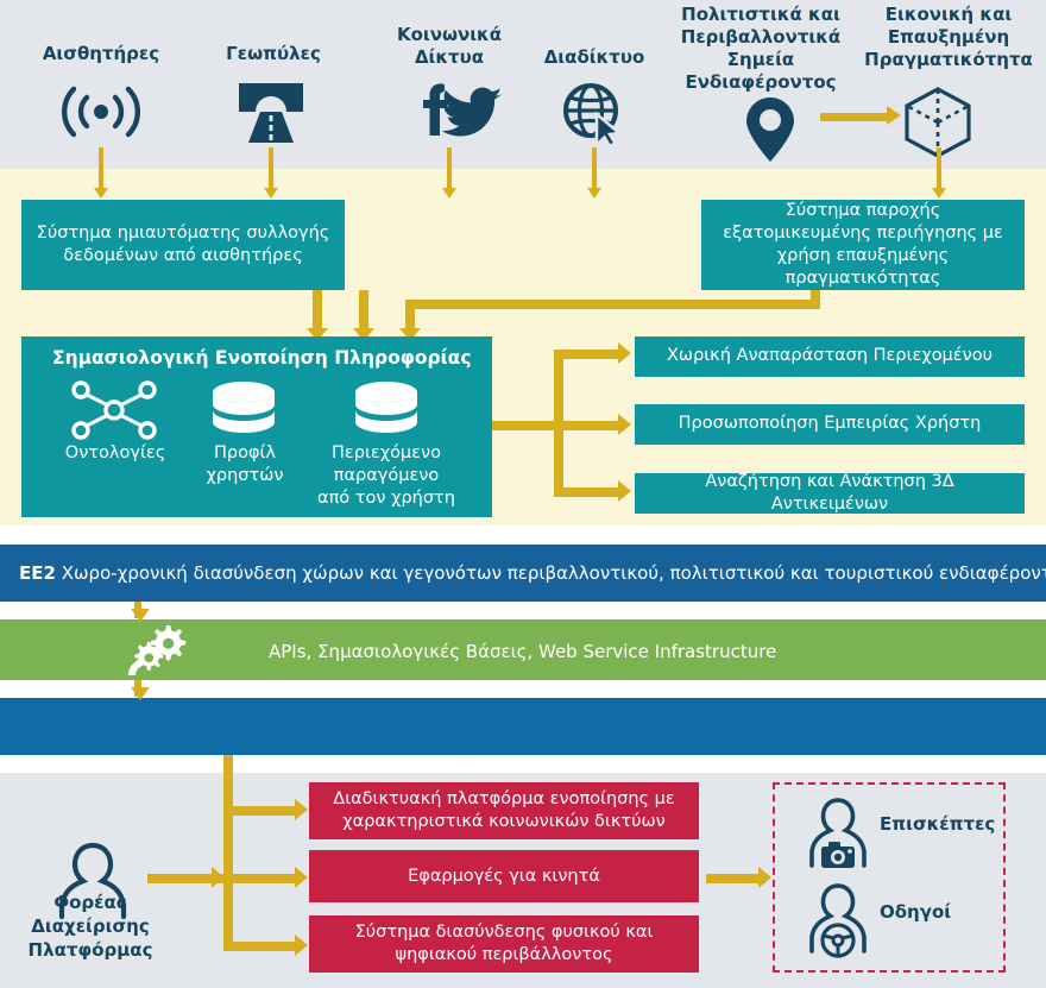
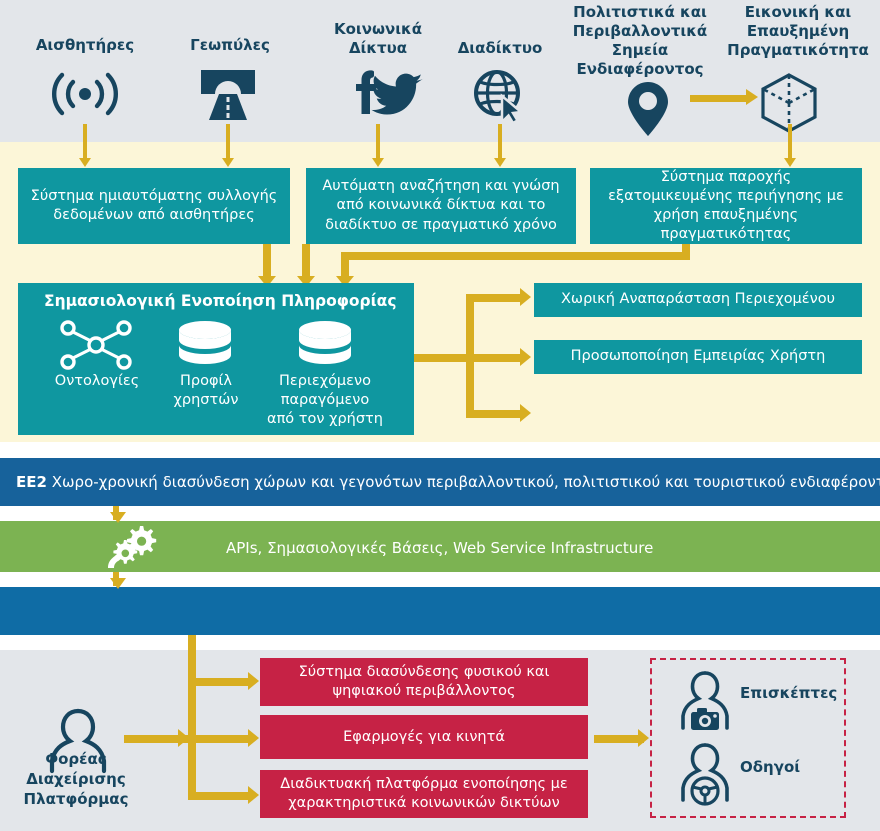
  Αισθητήρες
  Γεωπύλες
  Κοινωνικά
  Δίκτυα
  Διαδίκτυο
  Πολιτιστικά και
  Περιβαλλοντικά
  Σημεία
  Ενδιαφέροντος
  Εικονική και
  Επαυξημένη
  Πραγματικότητα
  Σύστημα ημιαυτόματης συλλογής δεδομένων από αισθητήρες
+ Αυτόματη αναζήτηση και γνώση από κοινωνικά δίκτυα και το διαδίκτυο σε πραγματικό χρόνο
  Σύστημα παροχής εξατομικευμένης περιήγησης με χρήση επαυξημένης πραγματικότητας
  Σημασιολογική Ενοποίηση Πληροφορίας
  Οντολογίες
  Προφίλ
  χρηστών
  Περιεχόμενο
  παραγόμενο
  από τον χρήστη
  Χωρική Αναπαράσταση Περιεχομένου
  Προσωποποίηση Εμπειρίας Χρήστη
- Αναζήτηση και Ανάκτηση 3Δ Αντικειμένων
  EE2 Χωρο-χρονική διασύνδεση χώρων και γεγονότων περιβαλλοντικού, πολιτιστικού και τουριστικού ενδιαφέρον
  APIs, Σημασιολογικές Βάσεις, Web Service Infrastructure
  Φορέας
  Διαχείρισης
  Πλατφόρμας
- Διαδικτυακή πλατφόρμα ενοποίησης με χαρακτηριστικά κοινωνικών δικτύων
+ Σύστημα διασύνδεσης φυσικού και ψηφιακού περιβάλλοντος
  Εφαρμογές για κινητά
- Σύστημα διασύνδεσης φυσικού και ψηφιακού περιβάλλοντος
+ Διαδικτυακή πλατφόρμα ενοποίησης με χαρακτηριστικά κοινωνικών δικτύων
  Επισκέπτες
  Οδηγοί
